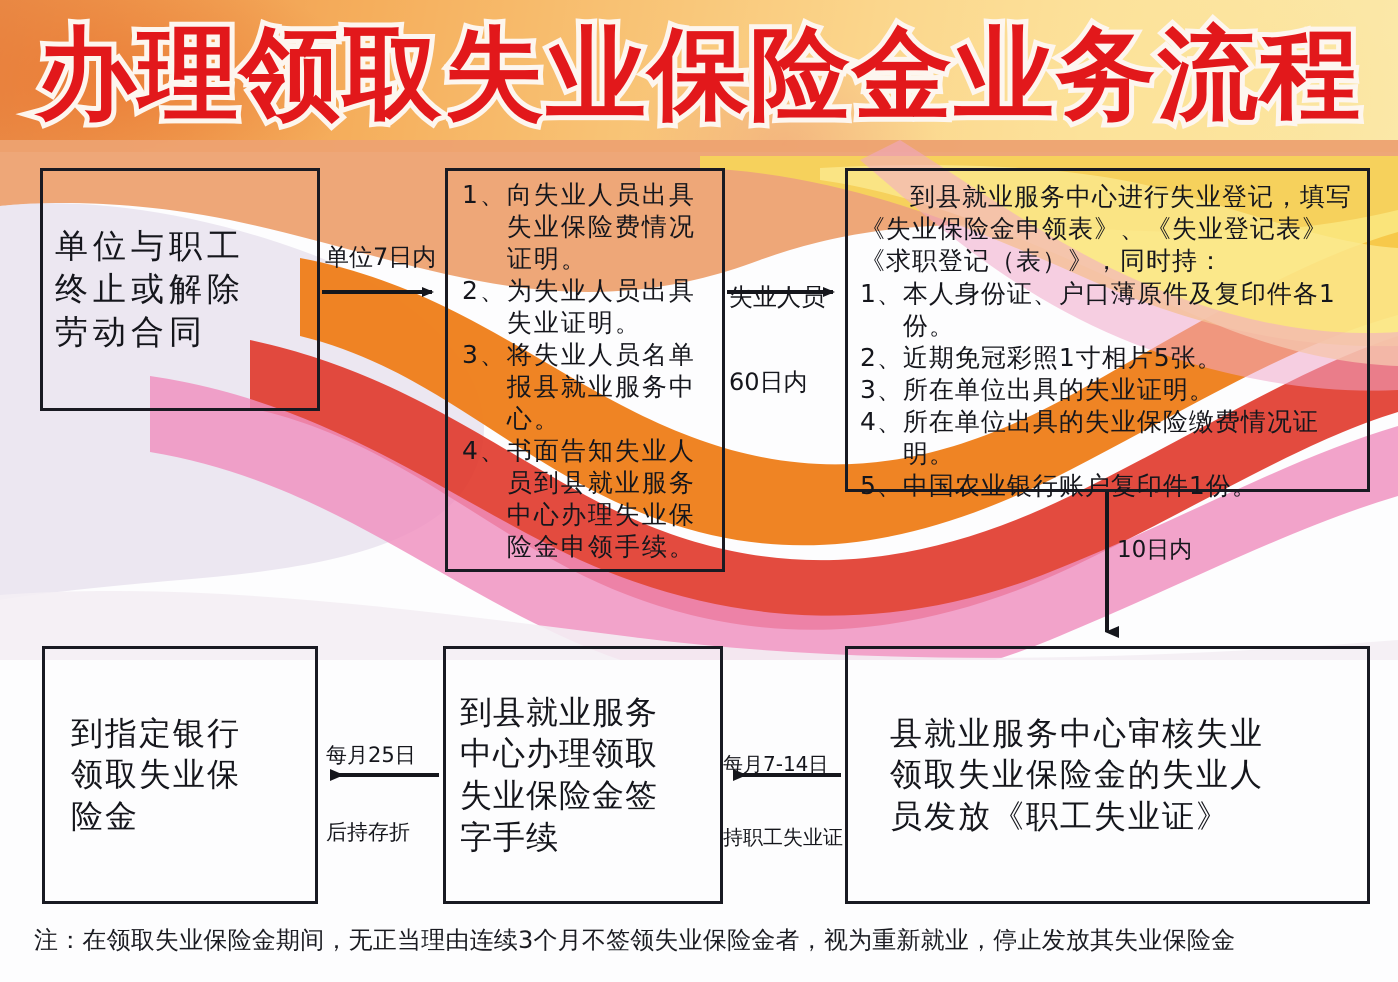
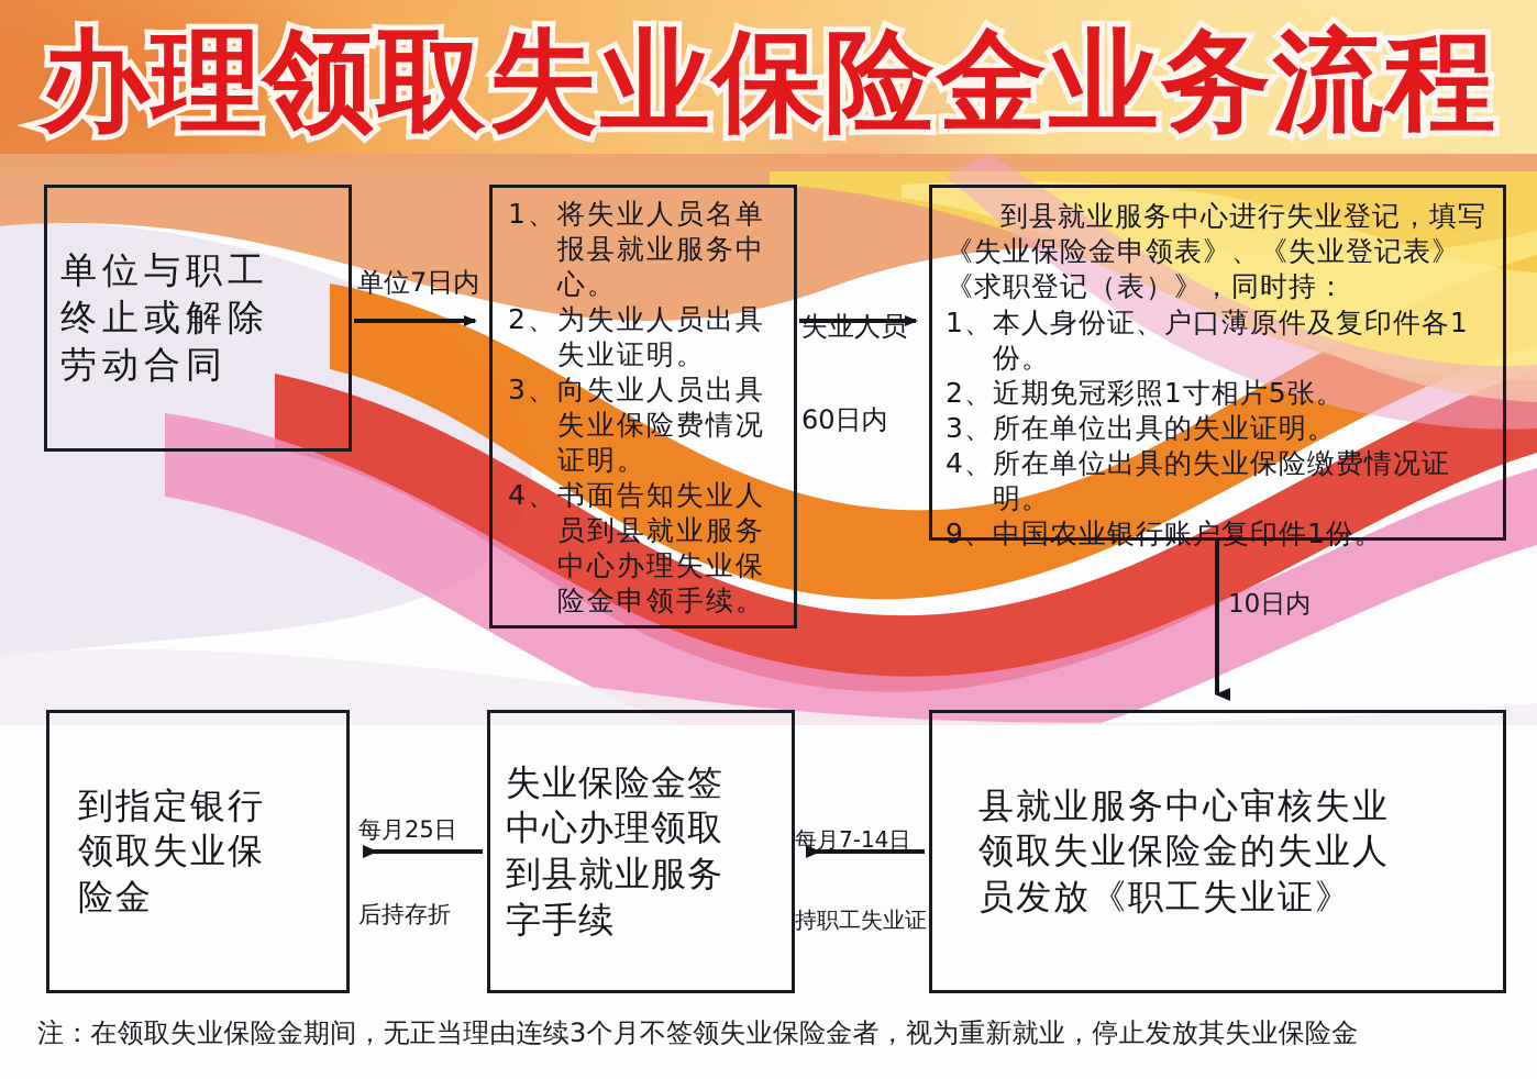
  办理领取失业保险金业务流程
  单位与职工
  终止或解除
  劳动合同
  1、
- 向失业人员出具失业保险费情况证明。
+ 将失业人员名单报县就业服务中心。
  2、
  为失业人员出具失业证明。
  3、
- 将失业人员名单报县就业服务中心。
+ 向失业人员出具失业保险费情况证明。
  4、
  书面告知失业人员到县就业服务中心办理失业保险金申领手续。
  到县就业服务中心进行失业登记，填写《失业保险金申领表》、《失业登记表》《求职登记（表）》，同时持：
  1、
  本人身份证、户口薄原件及复印件各1份。
  2、
  近期免冠彩照1寸相片5张。
  3、
  所在单位出具的失业证明。
  4、
  所在单位出具的失业保险缴费情况证明。
- 5、
+ 9、
  中国农业银行账户复印件1份。
  县就业服务中心审核失业
  领取失业保险金的失业人
  员发放《职工失业证》
- 到县就业服务
+ 失业保险金签
  中心办理领取
- 失业保险金签
+ 到县就业服务
  字手续
  到指定银行
  领取失业保
  险金
  单位7日内
  失业人员
  60日内
  10日内
  每月7-14日
  持职工失业证
  每月25日
  后持存折
  注：在领取失业保险金期间，无正当理由连续3个月不签领失业保险金者，视为重新就业，停止发放其失业保险金
